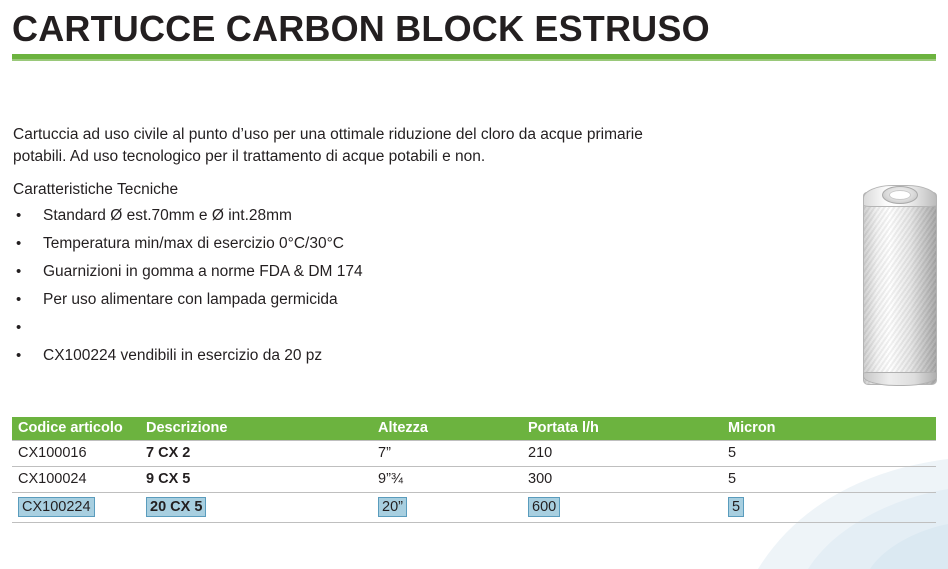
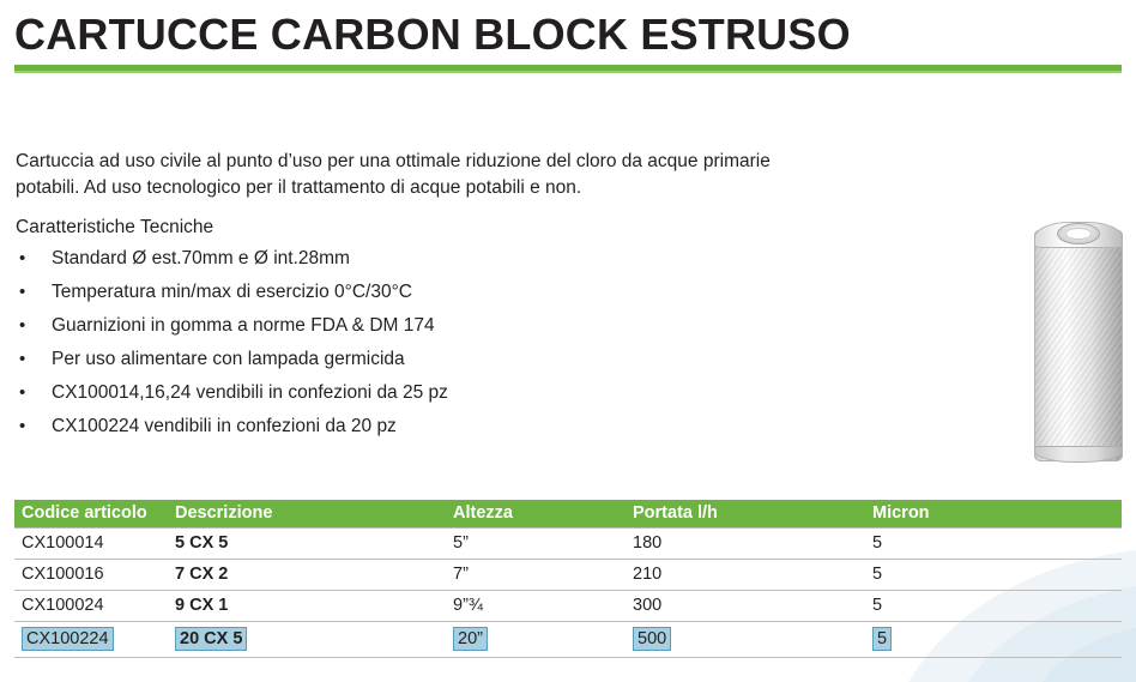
  CARTUCCE CARBON BLOCK ESTRUSO
  Cartuccia ad uso civile al punto d’uso per una ottimale riduzione del cloro da acque primarie potabili. Ad uso tecnologico per il trattamento di acque potabili e non.
  Caratteristiche Tecniche
  •
  Standard Ø est.70mm e Ø int.28mm
  •
  Temperatura min/max di esercizio 0°C/30°C
  •
  Guarnizioni in gomma a norme FDA & DM 174
  •
  Per uso alimentare con lampada germicida
  •
+ CX100014,16,24 vendibili in confezioni da 25 pz
  •
- CX100224 vendibili in esercizio da 20 pz
+ CX100224 vendibili in confezioni da 20 pz
  Codice articolo	Descrizione	Altezza	Portata l/h	Micron
+ CX100014	5 CX 5	5”	180	5
  CX100016	7 CX 2	7”	210	5
- CX100024	9 CX 5	9”¾	300	5
+ CX100024	9 CX 1	9”¾	300	5
- CX100224	20 CX 5	20”	600	5
+ CX100224	20 CX 5	20”	500	5
